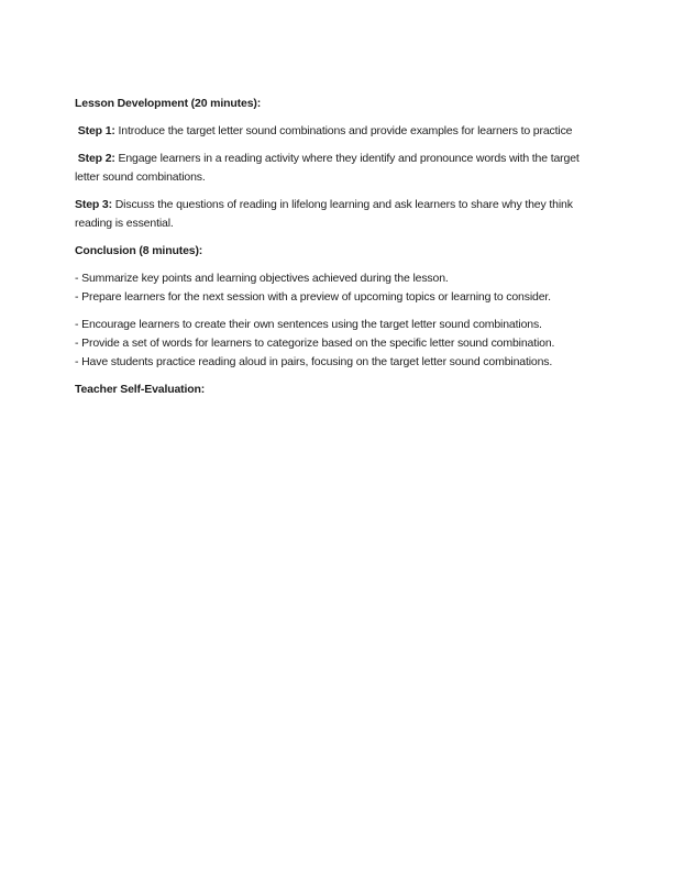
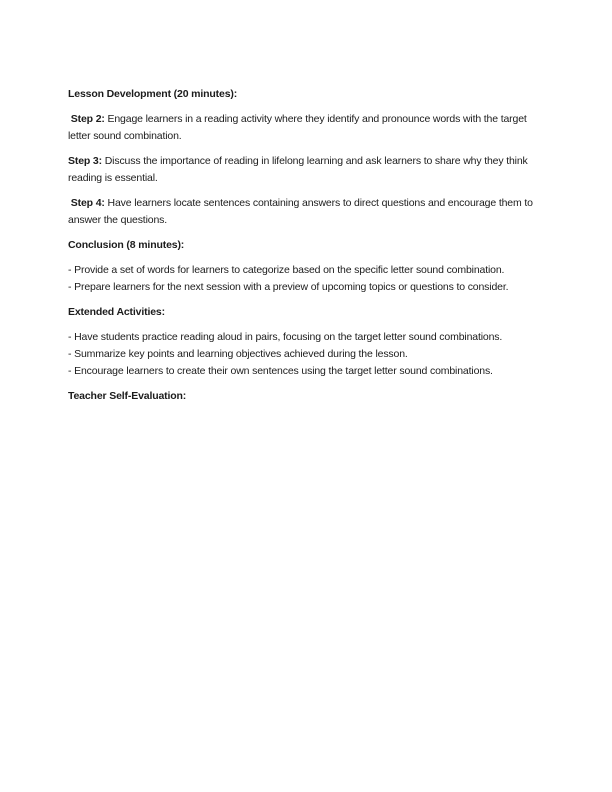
  Lesson Development (20 minutes):
- Step 1: Introduce the target letter sound combinations and provide examples for learners to practice
- Step 2: Engage learners in a reading activity where they identify and pronounce words with the target letter sound combinations.
+ Step 2: Engage learners in a reading activity where they identify and pronounce words with the target letter sound combination.
- Step 3: Discuss the questions of reading in lifelong learning and ask learners to share why they think reading is essential.
+ Step 3: Discuss the importance of reading in lifelong learning and ask learners to share why they think reading is essential.
+ Step 4: Have learners locate sentences containing answers to direct questions and encourage them to answer the questions.
  Conclusion (8 minutes):
- - Summarize key points and learning objectives achieved during the lesson.
+ - Provide a set of words for learners to categorize based on the specific letter sound combination.
- - Prepare learners for the next session with a preview of upcoming topics or learning to consider.
+ - Prepare learners for the next session with a preview of upcoming topics or questions to consider.
+ Extended Activities:
- - Encourage learners to create their own sentences using the target letter sound combinations.
+ - Have students practice reading aloud in pairs, focusing on the target letter sound combinations.
- - Provide a set of words for learners to categorize based on the specific letter sound combination.
+ - Summarize key points and learning objectives achieved during the lesson.
- - Have students practice reading aloud in pairs, focusing on the target letter sound combinations.
+ - Encourage learners to create their own sentences using the target letter sound combinations.
  Teacher Self-Evaluation:
